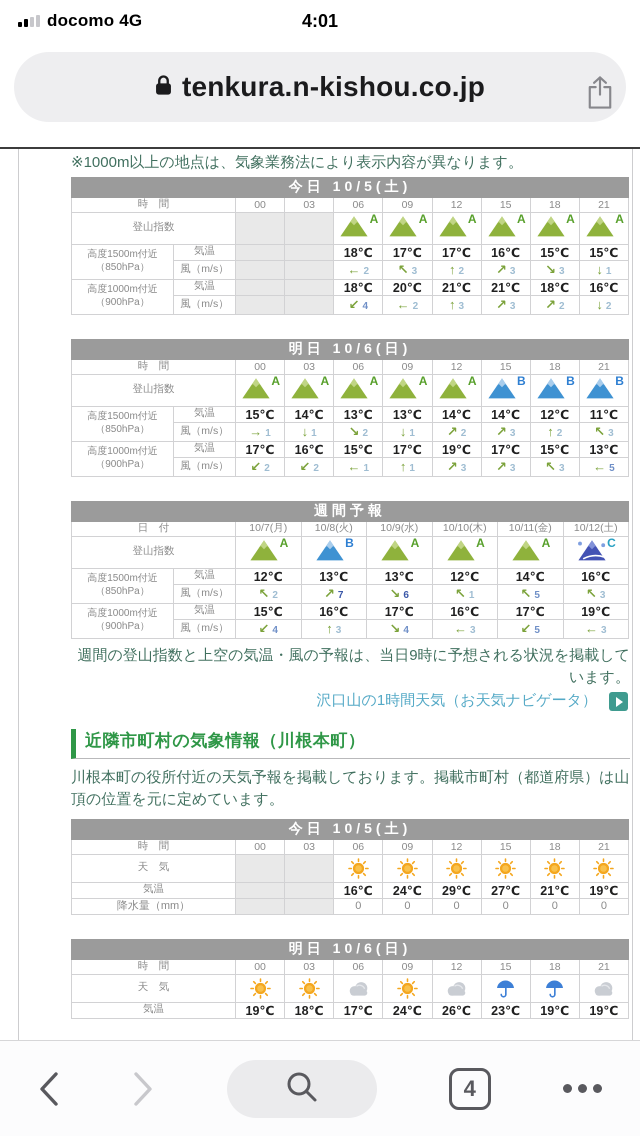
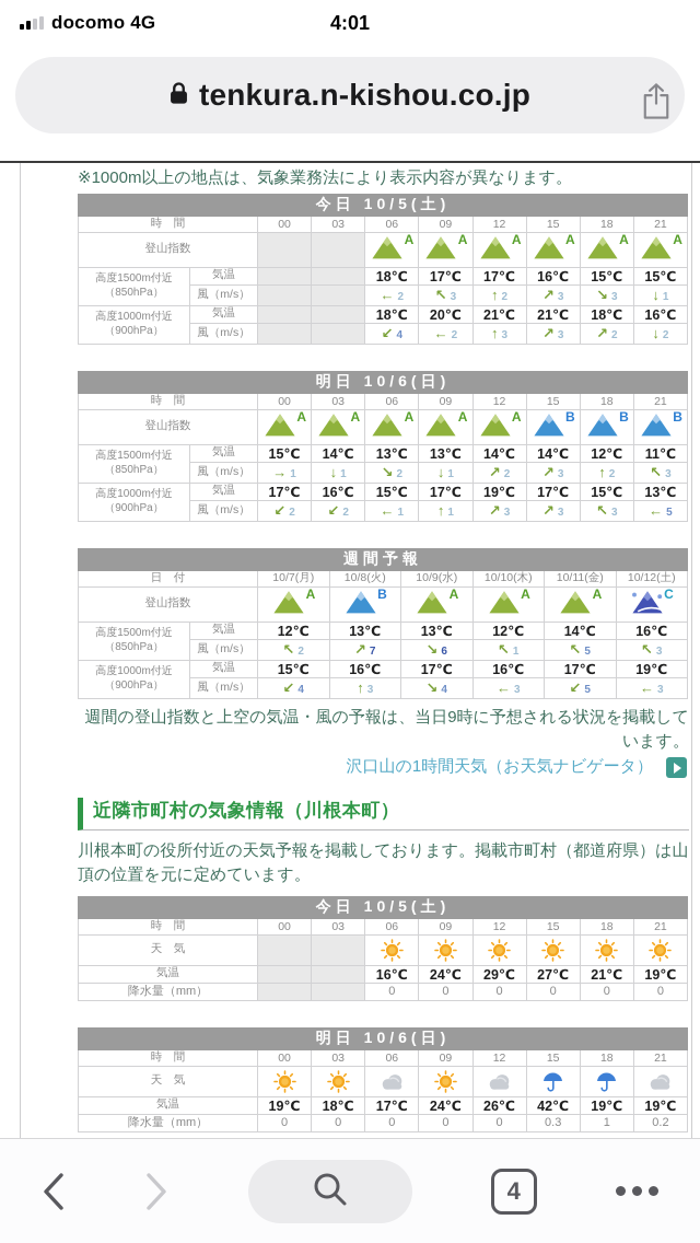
  docomo 4G
  4:01
  tenkura.n-kishou.co.jp
  ※1000m以上の地点は、気象業務法により表示内容が異なります。
  今日 10/5(土)
  時 間	00	03	06	09	12	15	18	21
  登山指数			A	A	A	A	A	A
  高度1500m付近（850hPa）	気温			18℃	17℃	17℃	16℃	15℃	15℃
  風（m/s）			← 2	↖ 3	↑ 2	↗ 3	↘ 3	↓ 1
  高度1000m付近（900hPa）	気温			18℃	20℃	21℃	21℃	18℃	16℃
  風（m/s）			↙ 4	← 2	↑ 3	↗ 3	↗ 2	↓ 2
  明日 10/6(日)
  時 間	00	03	06	09	12	15	18	21
  登山指数	A	A	A	A	A	B	B	B
  高度1500m付近（850hPa）	気温	15℃	14℃	13℃	13℃	14℃	14℃	12℃	11℃
  風（m/s）	→ 1	↓ 1	↘ 2	↓ 1	↗ 2	↗ 3	↑ 2	↖ 3
  高度1000m付近（900hPa）	気温	17℃	16℃	15℃	17℃	19℃	17℃	15℃	13℃
  風（m/s）	↙ 2	↙ 2	← 1	↑ 1	↗ 3	↗ 3	↖ 3	← 5
  週間予報
  日 付	10/7(月)	10/8(火)	10/9(水)	10/10(木)	10/11(金)	10/12(土)
  登山指数	A	B	A	A	A	C
  高度1500m付近（850hPa）	気温	12℃	13℃	13℃	12℃	14℃	16℃
  風（m/s）	↖ 2	↗ 7	↘ 6	↖ 1	↖ 5	↖ 3
  高度1000m付近（900hPa）	気温	15℃	16℃	17℃	16℃	17℃	19℃
  風（m/s）	↙ 4	↑ 3	↘ 4	← 3	↙ 5	← 3
  週間の登山指数と上空の気温・風の予報は、当日9時に予想される状況を掲載しています。
  沢口山の1時間天気（お天気ナビゲータ）
  近隣市町村の気象情報（川根本町）
  川根本町の役所付近の天気予報を掲載しております。掲載市町村（都道府県）は山頂の位置を元に定めています。
  今日 10/5(土)
  時 間	00	03	06	09	12	15	18	21
  天 気
  気温			16℃	24℃	29℃	27℃	21℃	19℃
  降水量（mm）			0	0	0	0	0	0
  明日 10/6(日)
  時 間	00	03	06	09	12	15	18	21
  天 気
- 気温	19℃	18℃	17℃	24℃	26℃	23℃	19℃	19℃
+ 気温	19℃	18℃	17℃	24℃	26℃	42℃	19℃	19℃
+ 降水量（mm）	0	0	0	0	0	0.3	1	0.2
  4
